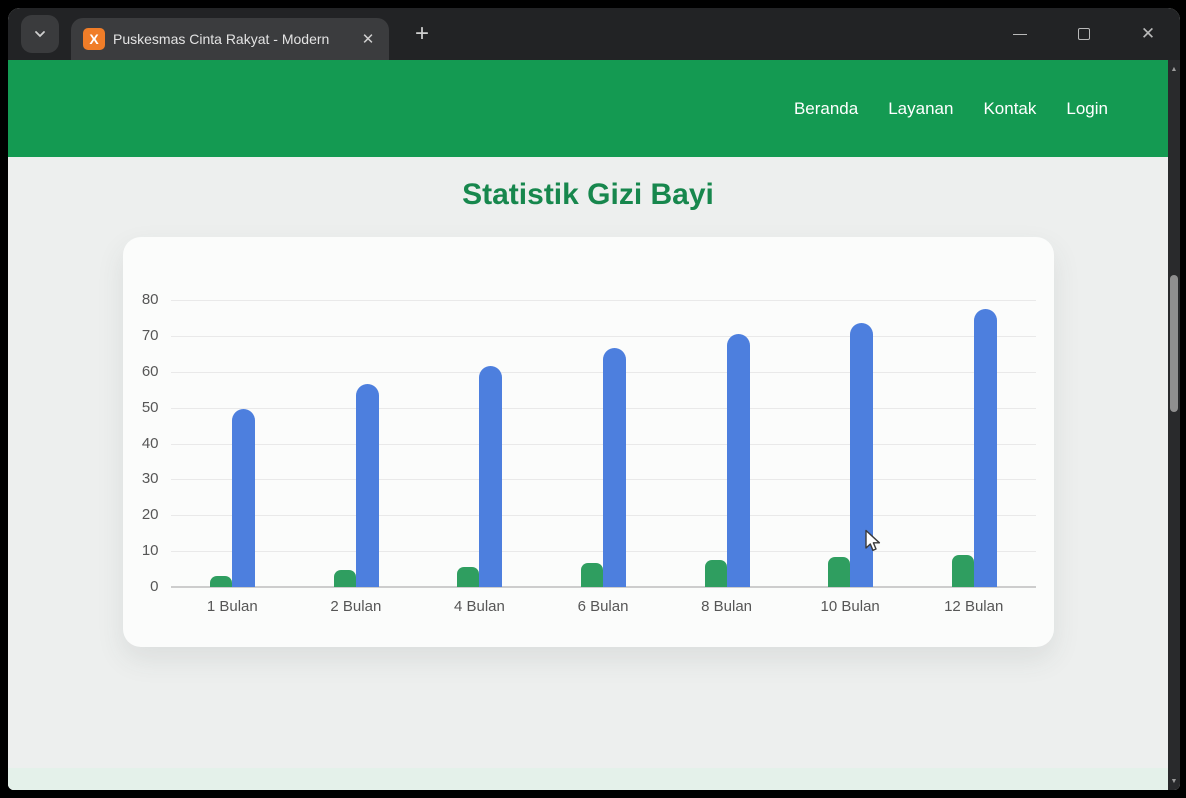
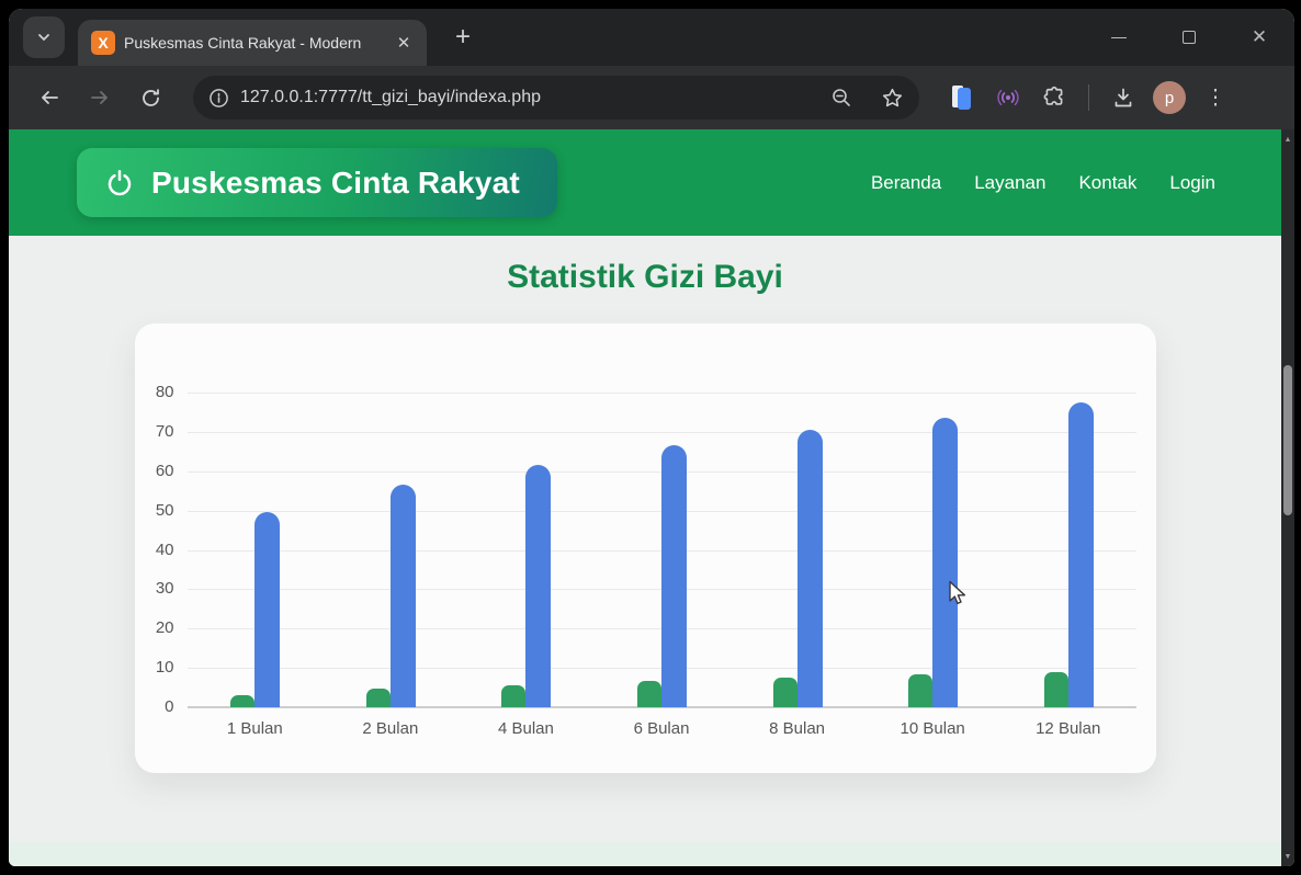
  X
  Puskesmas Cinta Rakyat - Modern
  ✕
  +
  ✕
+ 127.0.0.1:7777/tt_gizi_bayi/indexa.php
+ p
+ ⋮
+ Puskesmas Cinta Rakyat
  Beranda
  Layanan
  Kontak
  Login
  Statistik Gizi Bayi
  0
  10
  20
  30
  40
  50
  60
  70
  80
  1 Bulan
  2 Bulan
  4 Bulan
  6 Bulan
  8 Bulan
  10 Bulan
  12 Bulan
